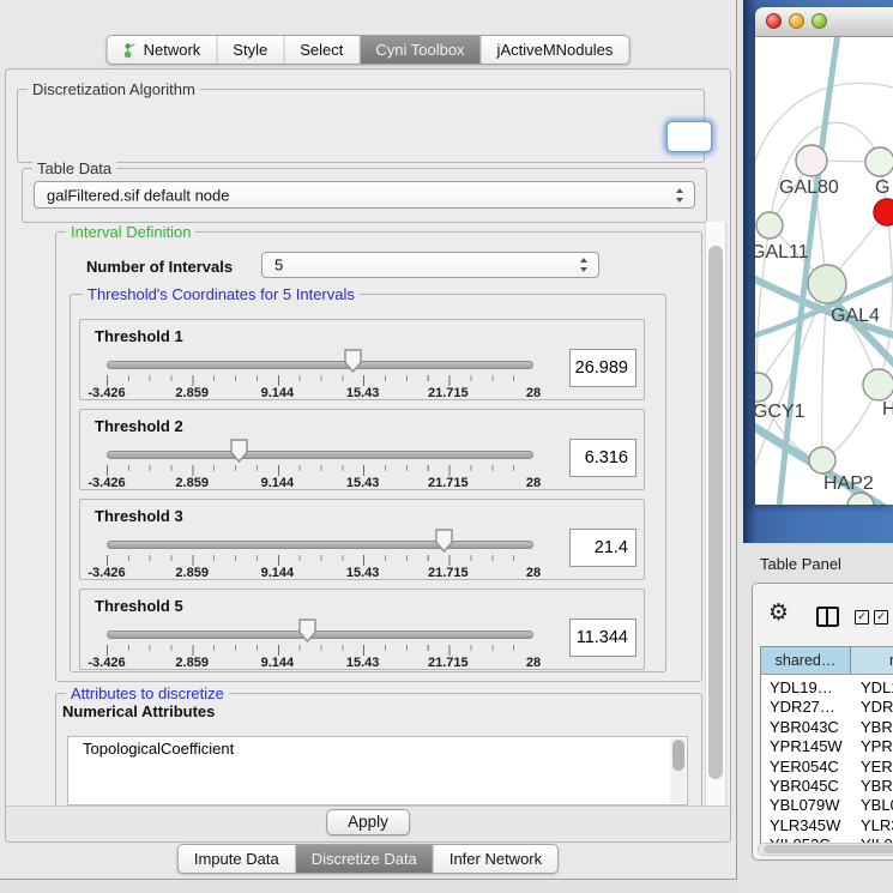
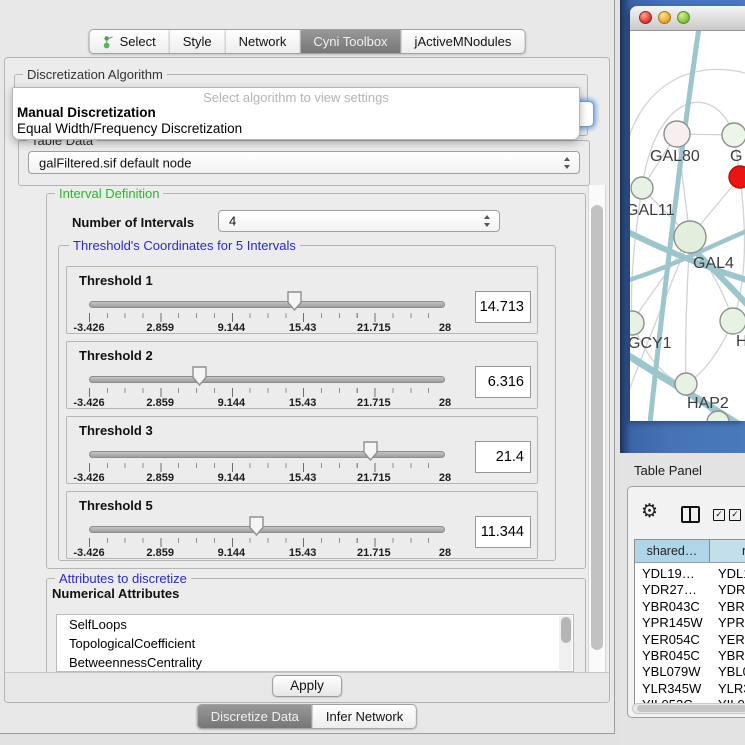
- Network
+ Select
  Style
- Select
+ Network
  Cyni Toolbox
  jActiveMNodules
  Discretization Algorithm
+ Select algorithm to view settings
+ Manual Discretization
+ Equal Width/Frequency Discretization
  Table Data
  galFiltered.sif default node
  Interval Definition
  Number of Intervals
- 5
+ 4
  Threshold's Coordinates for 5 Intervals
  Threshold 1
  -3.426
  2.859
  9.144
  15.43
  21.715
  28
- 26.989
+ 14.713
  Threshold 2
  -3.426
  2.859
  9.144
  15.43
  21.715
  28
  6.316
  Threshold 3
  -3.426
  2.859
  9.144
  15.43
  21.715
  28
  21.4
  Threshold 5
  -3.426
  2.859
  9.144
  15.43
  21.715
  28
  11.344
  Attributes to discretize
  Numerical Attributes
+ SelfLoops
  TopologicalCoefficient
+ BetweennessCentrality
  Apply
- Impute Data
  Discretize Data
  Infer Network
  GAL80
  G
  GAL11
  GAL4
  GCY1
  H
  HAP2
  Table Panel
  ⚙
  ✓
  ✓
  shared…
  YDL19…
  YDL
  YDR27…
  YDR
  YBR043C
  YBR
  YPR145W
  YPR
  YER054C
  YER
  YBR045C
  YBR
  YBL079W
  YBL
  YLR345W
  YLR
